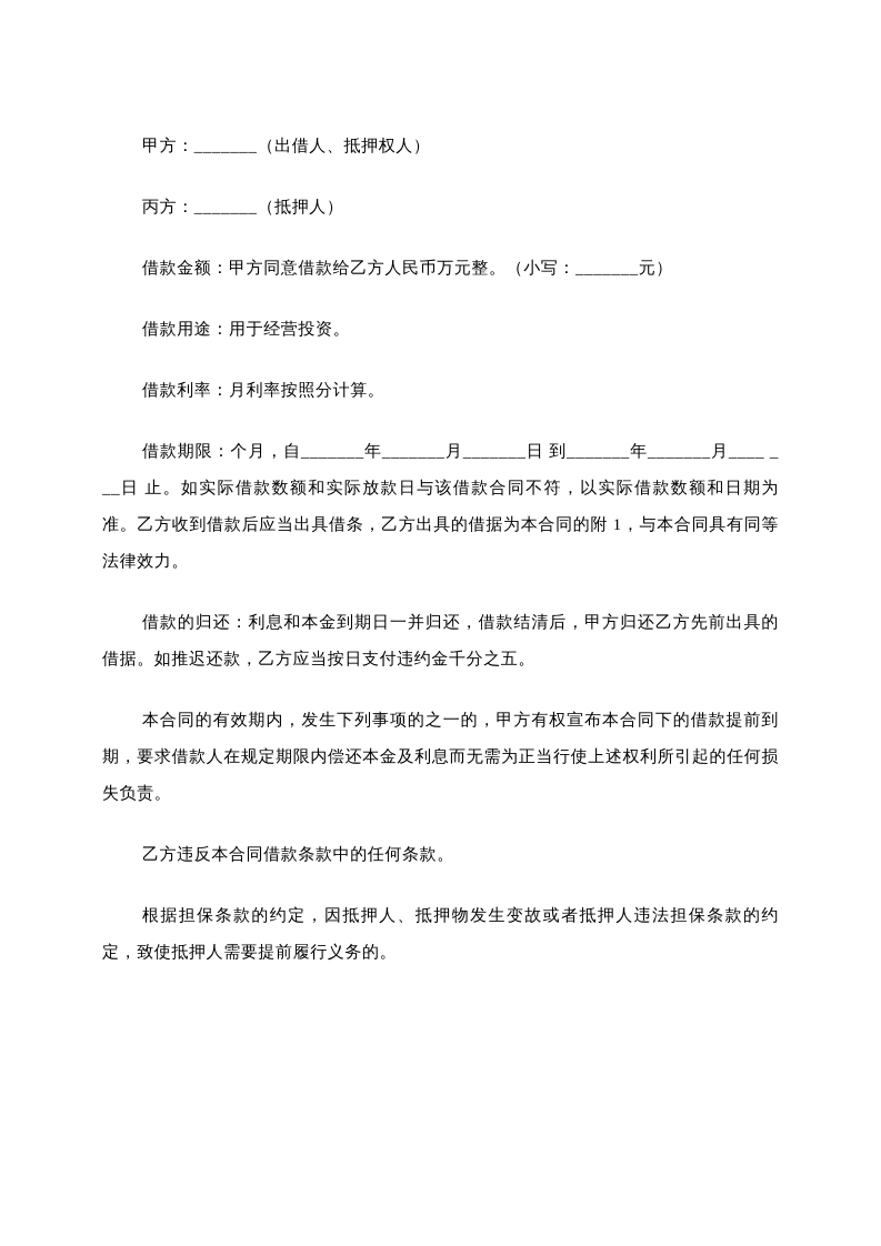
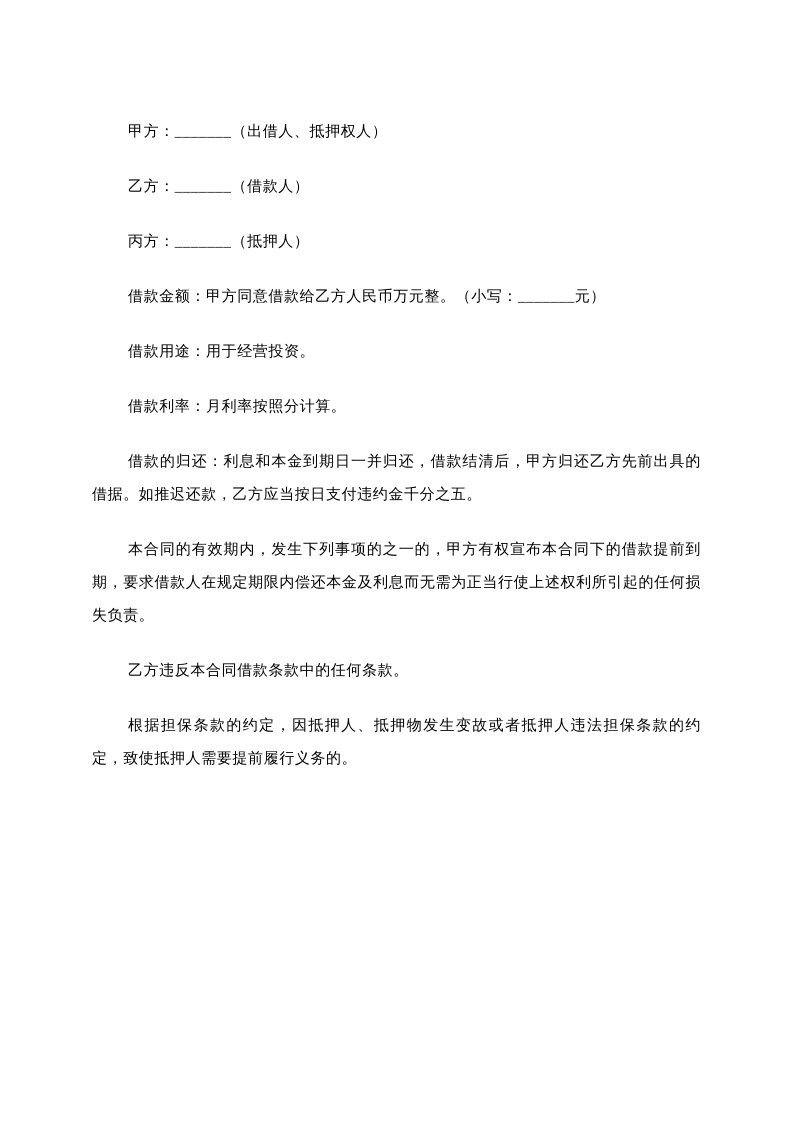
  甲方：_______（出借人、抵押权人）
+ 乙方：_______（借款人）
  丙方：_______（抵押人）
  借款金额：甲方同意借款给乙方人民币万元整。（小写：_______元）
  借款用途：用于经营投资。
  借款利率：月利率按照分计算。
- 借款期限：个月，自_______年_______月_______日 到_______年_______月____ ___日 止。如实际借款数额和实际放款日与该借款合同不符，以实际借款数额和日期为准。乙方收到借款后应当出具借条，乙方出具的借据为本合同的附 1，与本合同具有同等法律效力。
  借款的归还：利息和本金到期日一并归还，借款结清后，甲方归还乙方先前出具的借据。如推迟还款，乙方应当按日支付违约金千分之五。
  本合同的有效期内，发生下列事项的之一的，甲方有权宣布本合同下的借款提前到期，要求借款人在规定期限内偿还本金及利息而无需为正当行使上述权利所引起的任何损失负责。
  乙方违反本合同借款条款中的任何条款。
  根据担保条款的约定，因抵押人、抵押物发生变故或者抵押人违法担保条款的约定，致使抵押人需要提前履行义务的。
